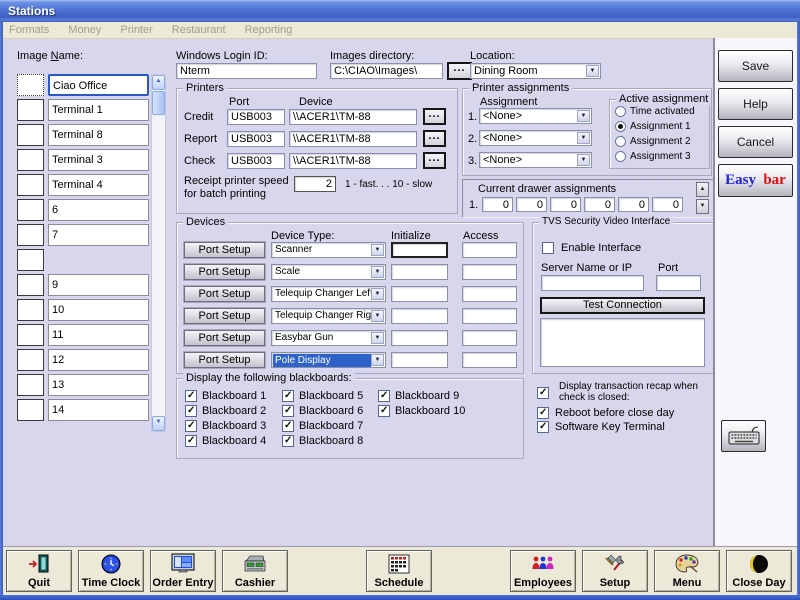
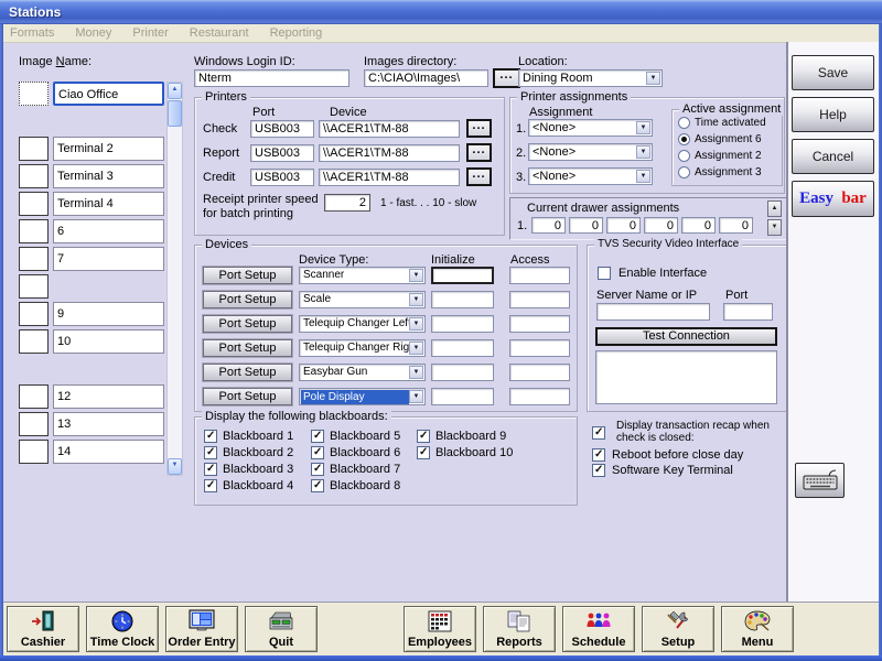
  Stations
  Formats
  Money
  Printer
  Restaurant
  Reporting
  Image Name:
  Ciao Office
- Terminal 1
- Terminal 8
+ Terminal 2
  Terminal 3
  Terminal 4
  6
  7
  9
  10
- 11
  12
  13
  14
  Windows Login ID:
  Nterm
  Images directory:
  C:\CIAO\Images\
  ...
  Location:
  Dining Room
  Printers
  Port
  Device
- Credit
+ Check
  USB003
  \\ACER1\TM-88
  ...
  Report
  USB003
  \\ACER1\TM-88
  ...
- Check
+ Credit
  USB003
  \\ACER1\TM-88
  ...
  Receipt printer speed
  for batch printing
  2
  1 - fast. . . 10 - slow
  Printer assignments
  Assignment
  1.
  <None>
  2.
  <None>
  3.
  <None>
  Active assignment
  Time activated
- Assignment 1
+ Assignment 6
  Assignment 2
  Assignment 3
  Current drawer assignments
  1.
  0
  0
  0
  0
  0
  0
  Devices
  Device Type:
  Initialize
  Access
  Port Setup
  Scanner
  Port Setup
  Scale
  Port Setup
  Telequip Changer Lef
  Port Setup
  Telequip Changer Rig
  Port Setup
  Easybar Gun
  Port Setup
  Pole Display
  TVS Security Video Interface
  Enable Interface
  Server Name or IP
  Port
  Test Connection
  Display the following blackboards:
  Blackboard 1
  Blackboard 2
  Blackboard 3
  Blackboard 4
  Blackboard 5
  Blackboard 6
  Blackboard 7
  Blackboard 8
  Blackboard 9
  Blackboard 10
  Display transaction recap when check is closed:
  Reboot before close day
  Software Key Terminal
  Save
  Help
  Cancel
  Easy bar
- Quit
+ Cashier
  Time Clock
  Order Entry
- Cashier
+ Quit
- Schedule
+ Employees
+ Reports
- Employees
+ Schedule
  Setup
  Menu
- Close Day
